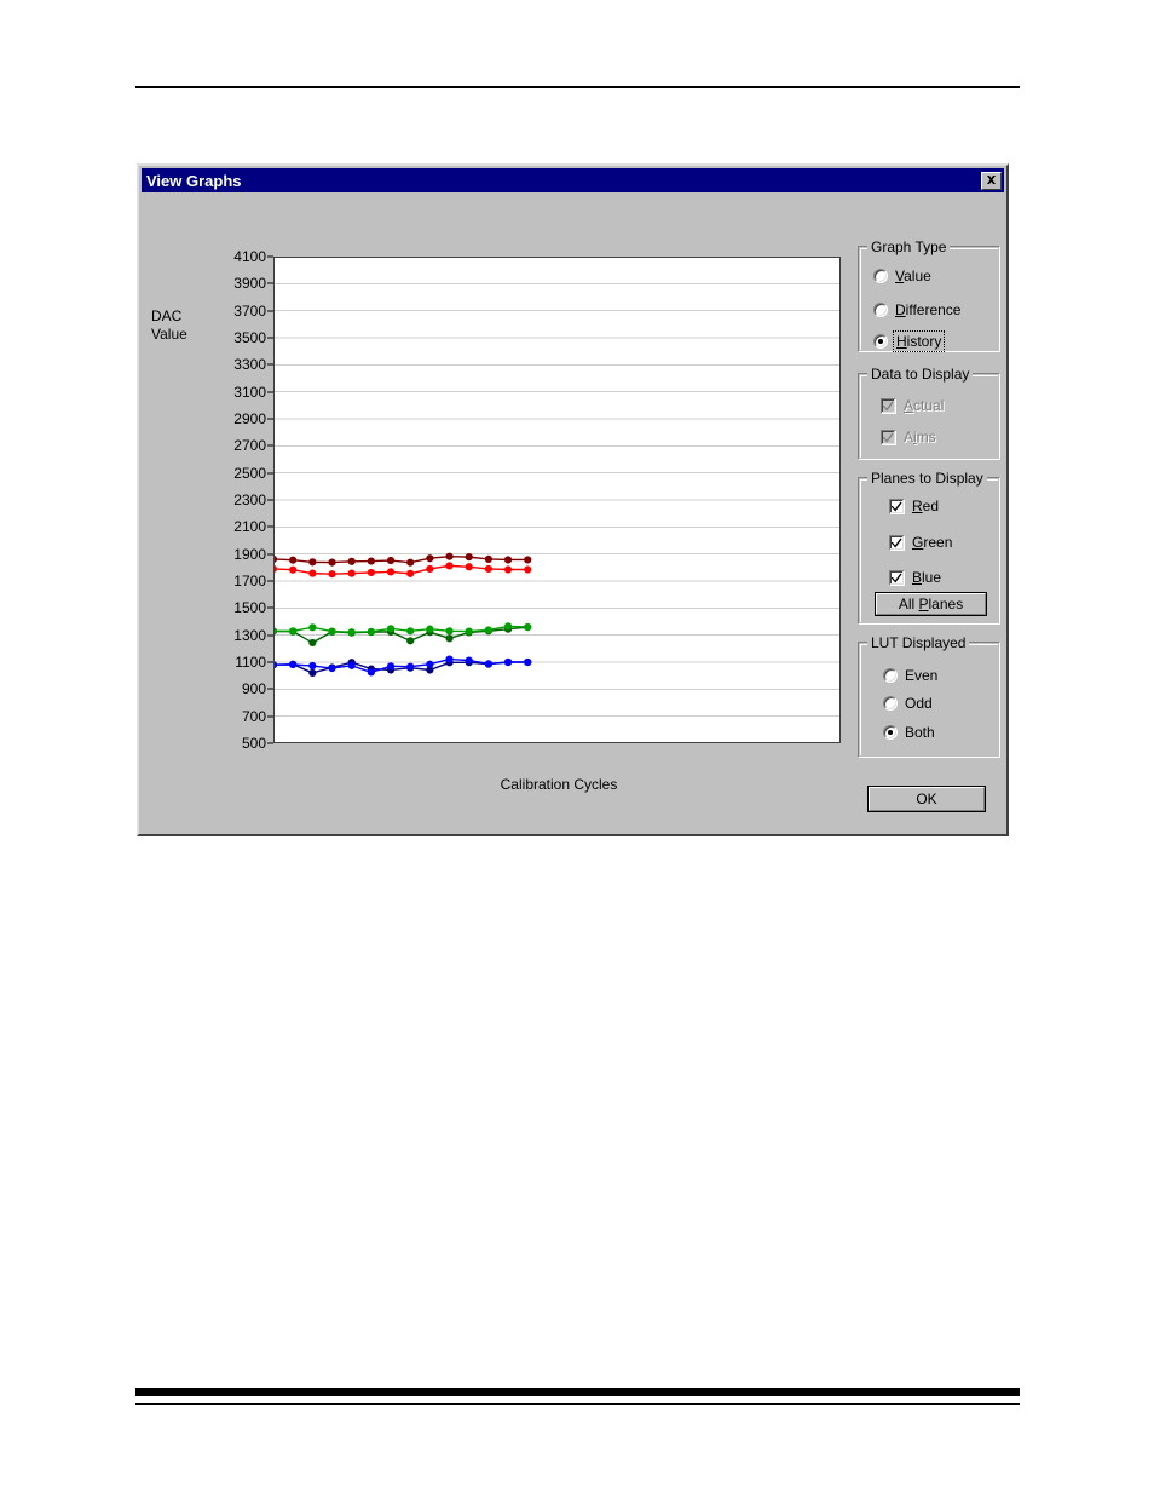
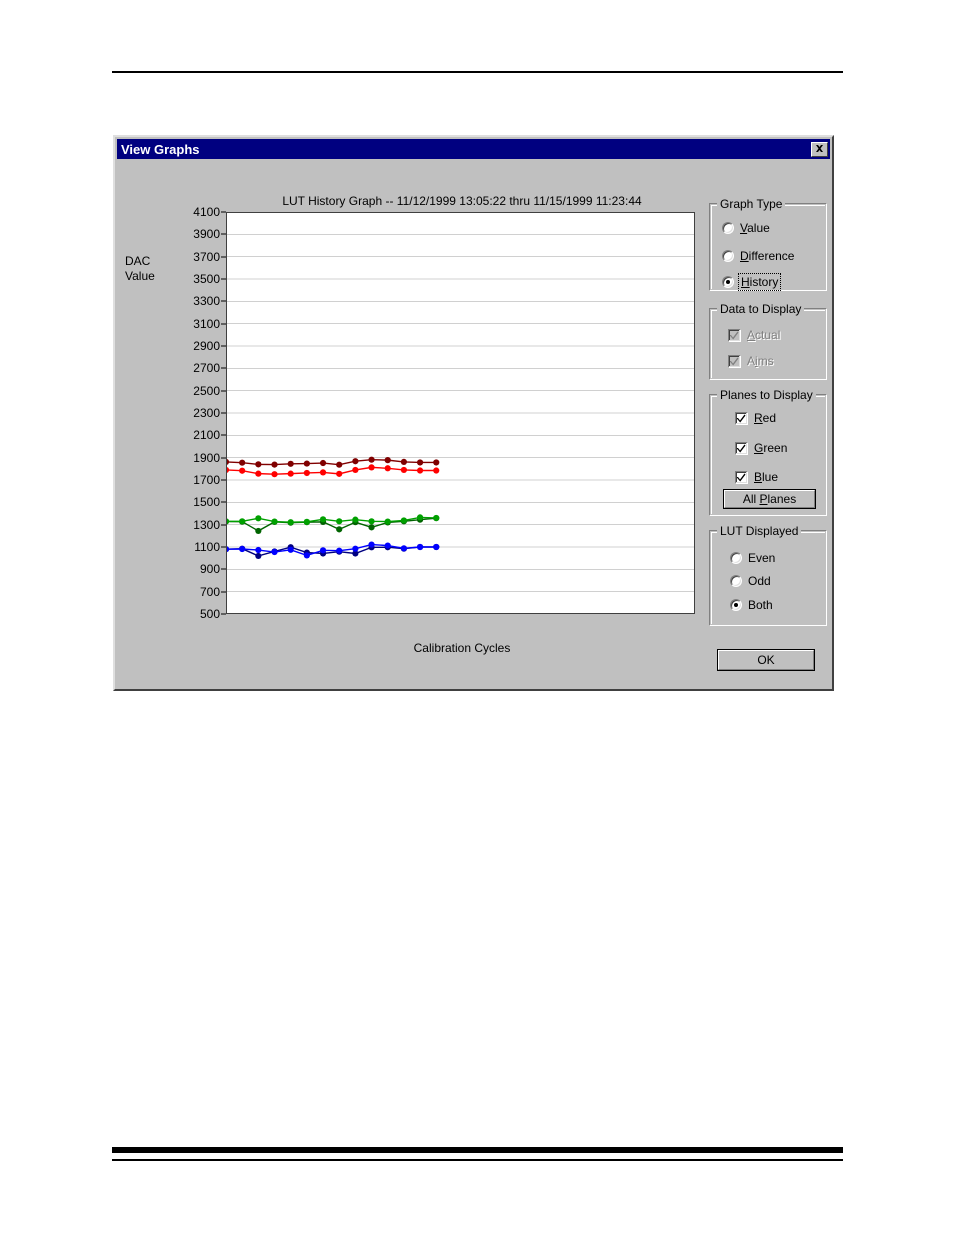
  View Graphs
+ LUT History Graph -- 11/12/1999 13:05:22 thru 11/15/1999 11:23:44
  DAC
  Value
  4100
  3900
  3700
  3500
  3300
  3100
  2900
  2700
  2500
  2300
  2100
  1900
  1700
  1500
  1300
  1100
  900
  700
  500
  Calibration Cycles
  Graph Type
  Value
  Difference
  History
  Data to Display
  Actual
  Aims
  Planes to Display
  Red
  Green
  Blue
  All
  P
  lanes
  LUT Displayed
  Even
  Odd
  Both
  OK
